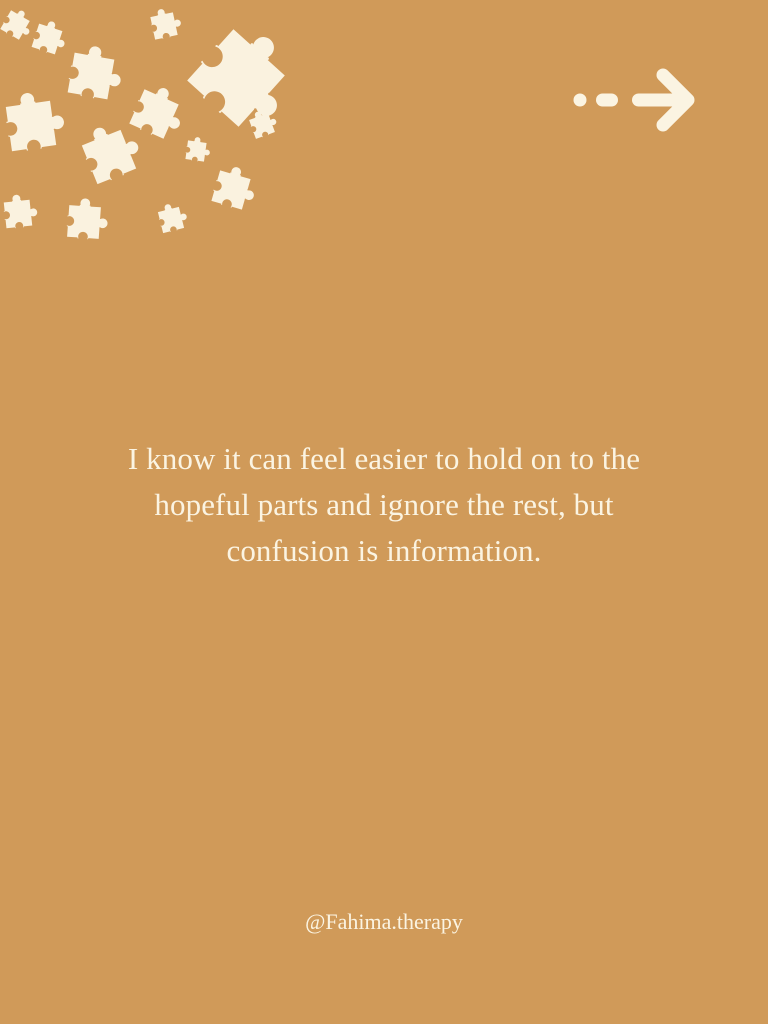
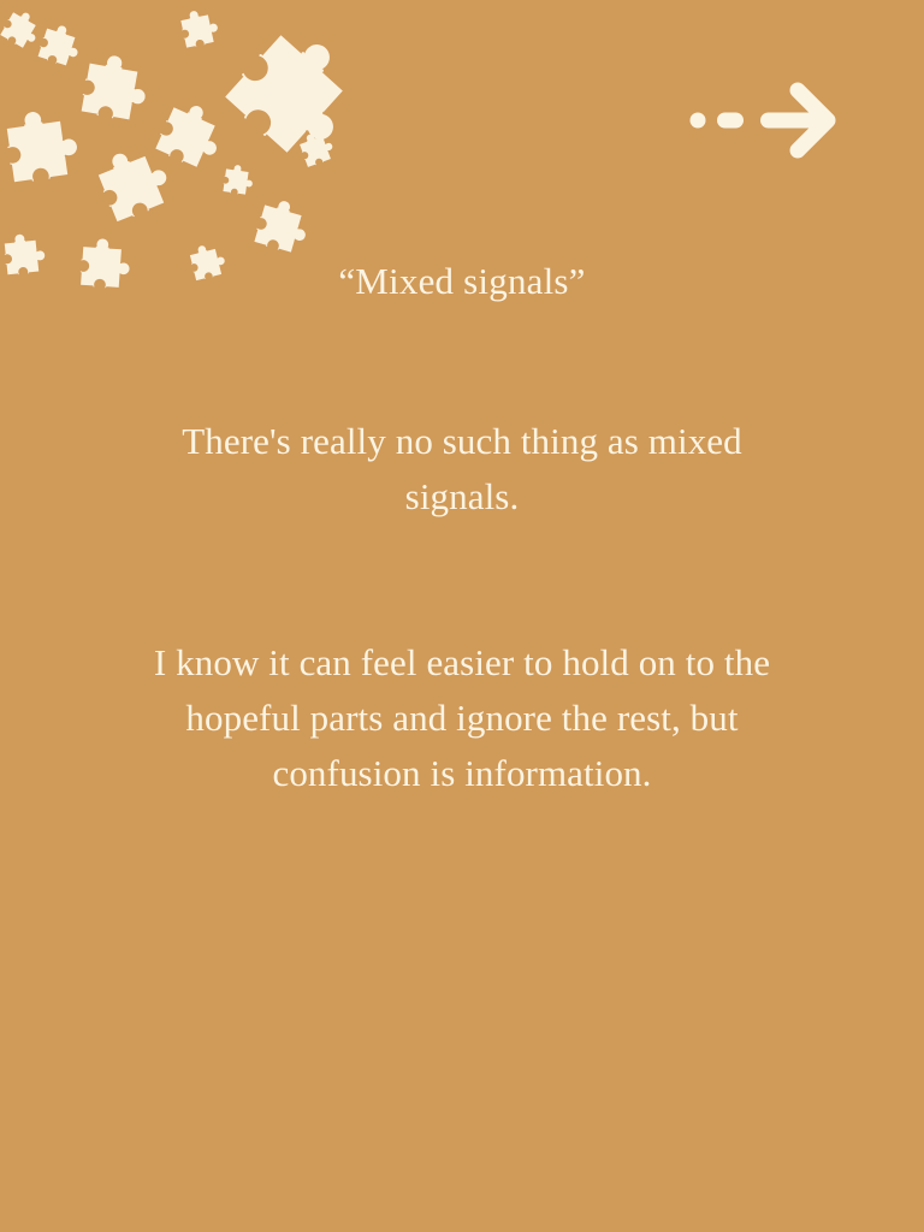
+ “Mixed signals”
+ There's really no such thing as mixed signals.
  I know it can feel easier to hold on to the hopeful parts and ignore the rest, but confusion is information.
- @Fahima.therapy
